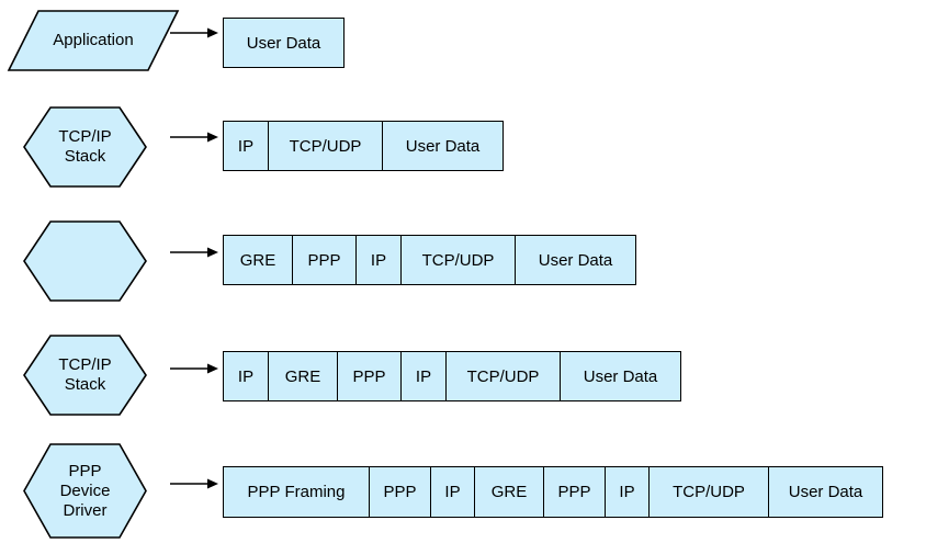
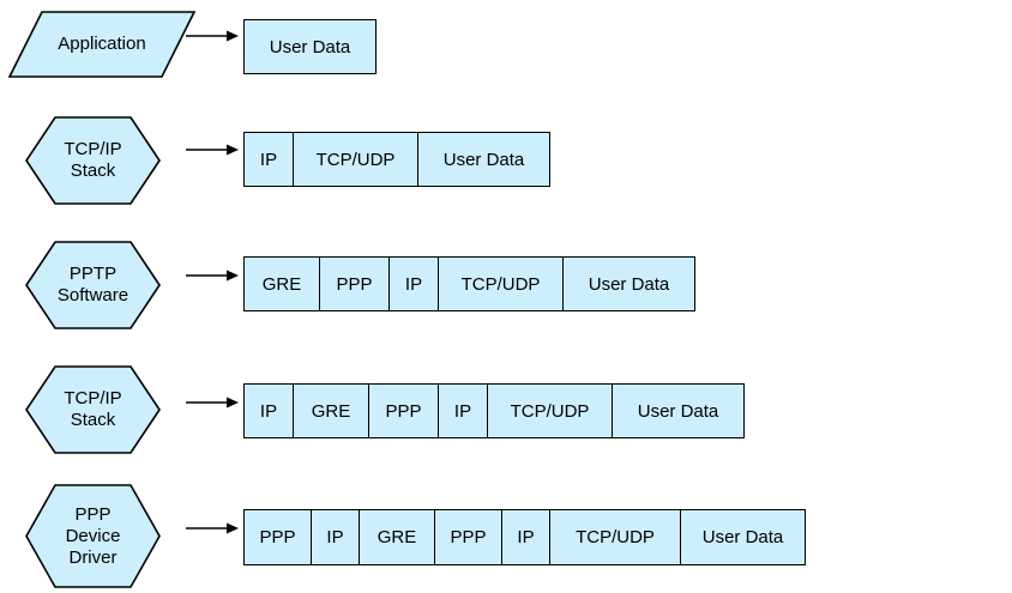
  Application
  User Data
  TCP/IP
  Stack
  IP
  TCP/UDP
  User Data
+ PPTP
+ Software
  GRE
  PPP
  IP
  TCP/UDP
  User Data
  TCP/IP
  Stack
  IP
  GRE
  PPP
  IP
  TCP/UDP
  User Data
  PPP
  Device
  Driver
- PPP Framing
  PPP
  IP
  GRE
  PPP
  IP
  TCP/UDP
  User Data
